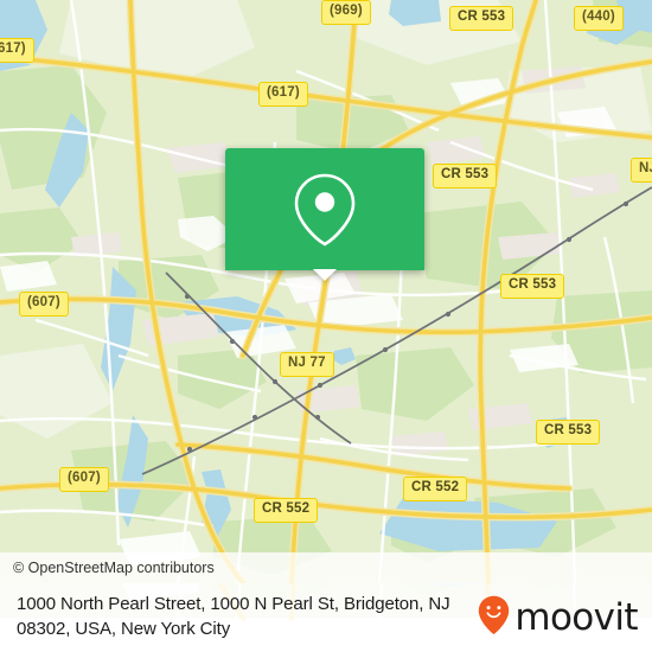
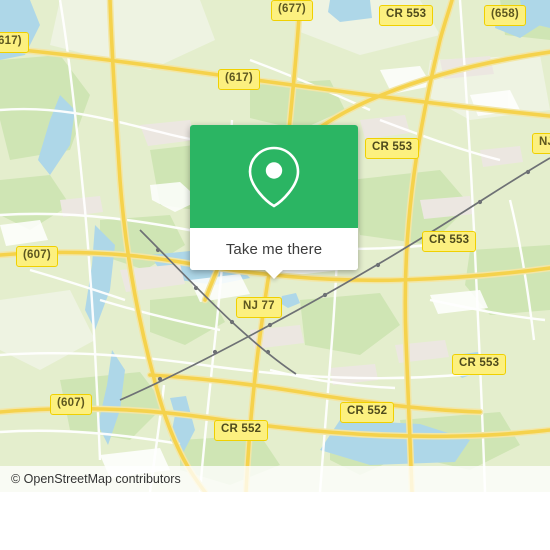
- (969)
+ (677)
  CR 553
- (440)
+ (658)
  617)
  (617)
  CR 553
  CR 553
  (607)
  NJ 77
  CR 553
  (607)
  CR 552
  CR 552
+ Take me there
  © OpenStreetMap contributors
- 1000 North Pearl Street, 1000 N Pearl St, Bridgeton, NJ 08302, USA, New York City
- moovit
